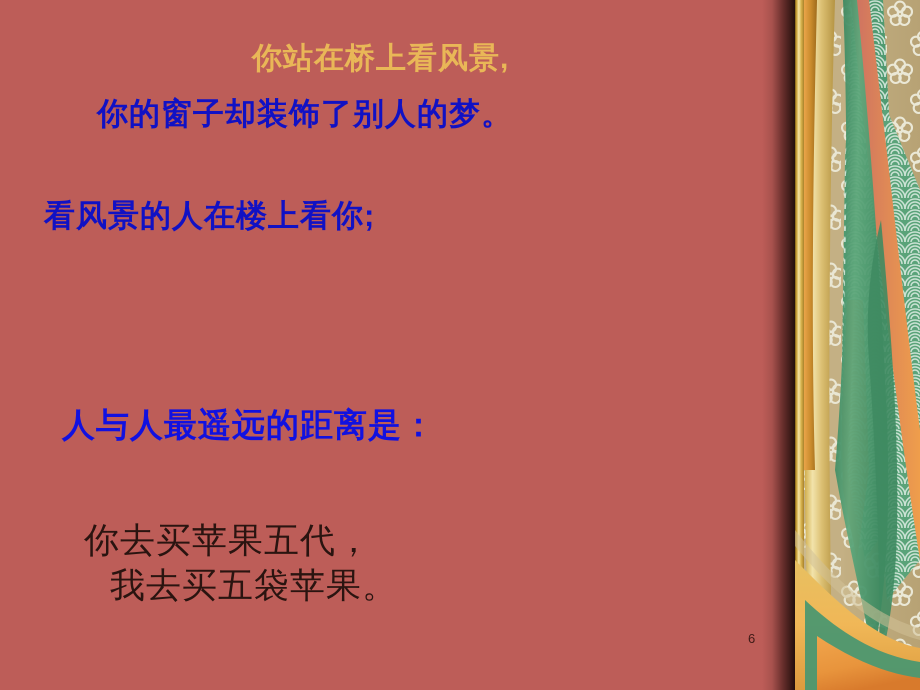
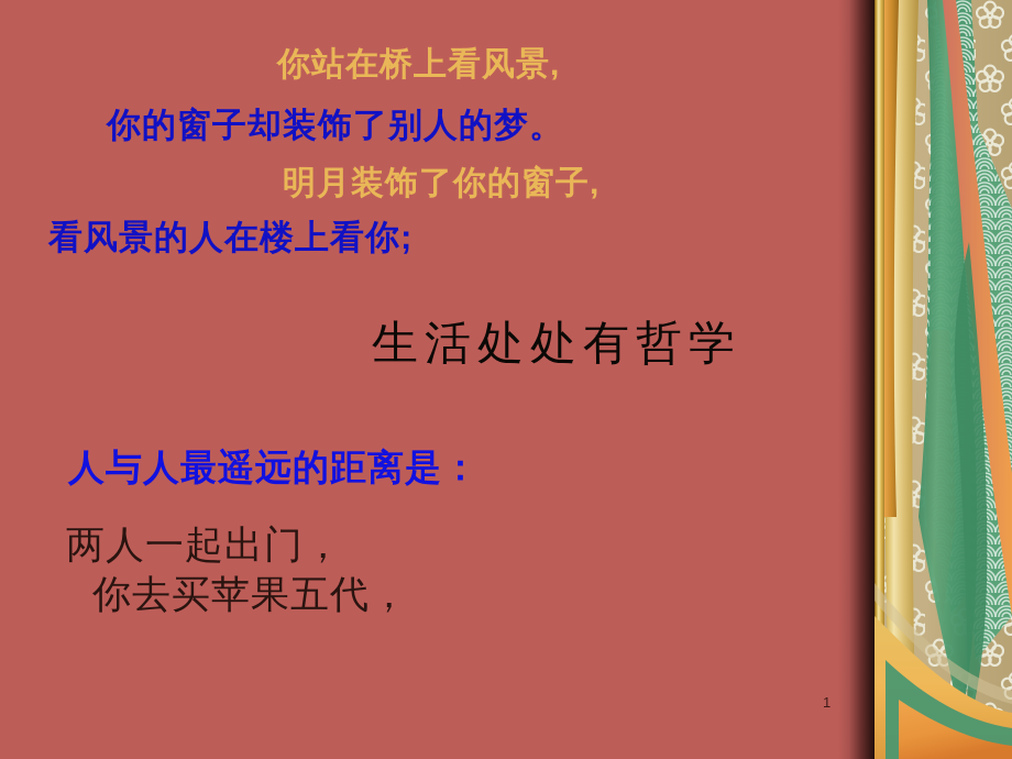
  你站在桥上看风景,
  你的窗子却装饰了别人的梦。
+ 明月装饰了你的窗子,
  看风景的人在楼上看你;
+ 生活处处有哲学
  人与人最遥远的距离是：
+ 两人一起出门，
  你去买苹果五代，
- 我去买五袋苹果。
- 6
+ 1
